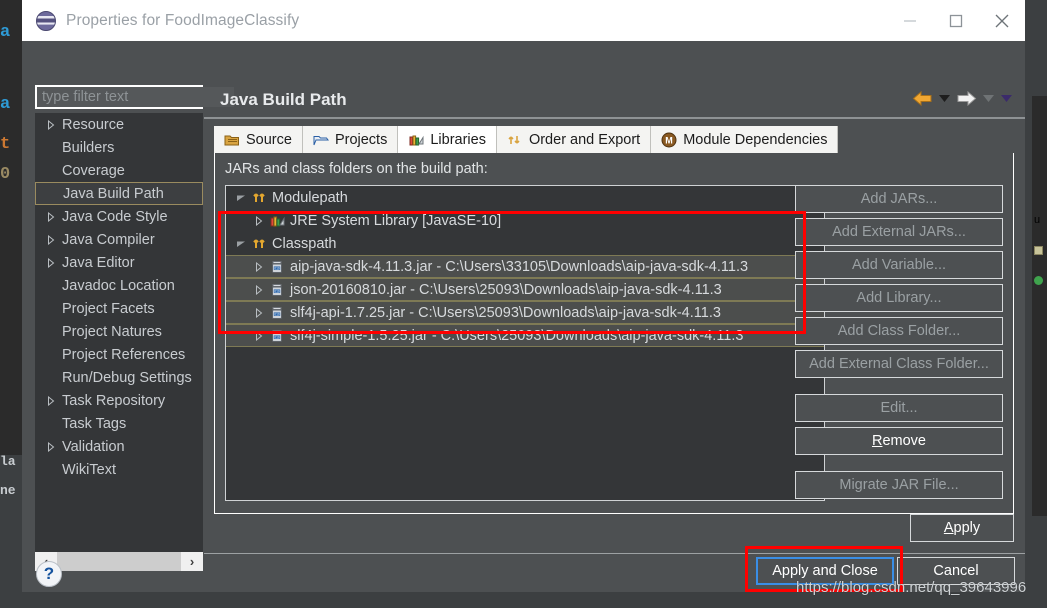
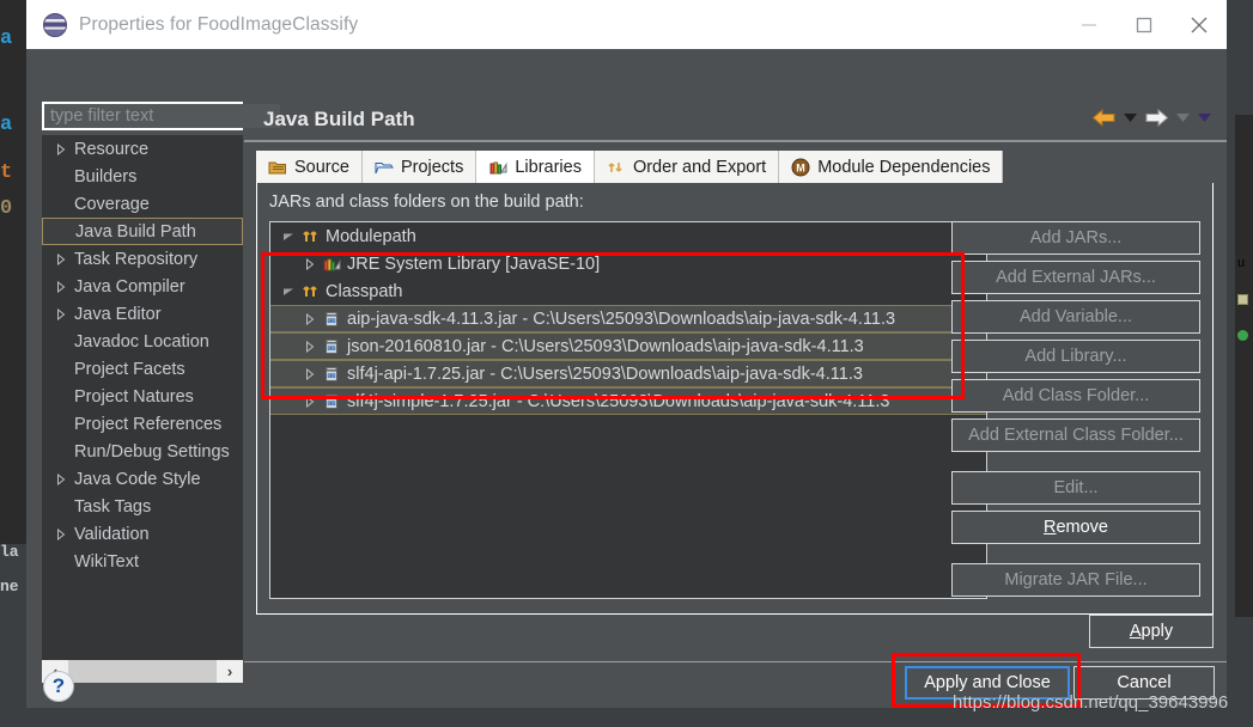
  a
  a
  t
  0
  la
  ne
  u
  Properties for FoodImageClassify
  type filter text
  Resource
  Builders
  Coverage
  Java Build Path
- Java Code Style
+ Task Repository
  Java Compiler
  Java Editor
  Javadoc Location
  Project Facets
  Project Natures
  Project References
  Run/Debug Settings
- Task Repository
+ Java Code Style
  Task Tags
  Validation
  WikiText
  ›
  Java Build Path
  Source
  Projects
  Libraries
  Order and Export
  M
  Module Dependencies
  JARs and class folders on the build path:
  Modulepath
  JRE System Library [JavaSE-10]
  Classpath
- aip-java-sdk-4.11.3.jar - C:\Users\33105\Downloads\aip-java-sdk-4.11.3
+ aip-java-sdk-4.11.3.jar - C:\Users\25093\Downloads\aip-java-sdk-4.11.3
  json-20160810.jar - C:\Users\25093\Downloads\aip-java-sdk-4.11.3
  slf4j-api-1.7.25.jar - C:\Users\25093\Downloads\aip-java-sdk-4.11.3
- slf4j-simple-1.5.25.jar - C:\Users\25093\Downloads\aip-java-sdk-4.11.3
+ slf4j-simple-1.7.25.jar - C:\Users\25093\Downloads\aip-java-sdk-4.11.3
  Add JARs...
  Add External JARs...
  Add Variable...
  Add Library...
  Add Class Folder...
  Add External Class Folder...
  Edit...
  R
  emove
  Migrate JAR File...
  A
  pply
  Apply and Close
  Cancel
  ?
  https://blog.csdn.net/qq_39643996
